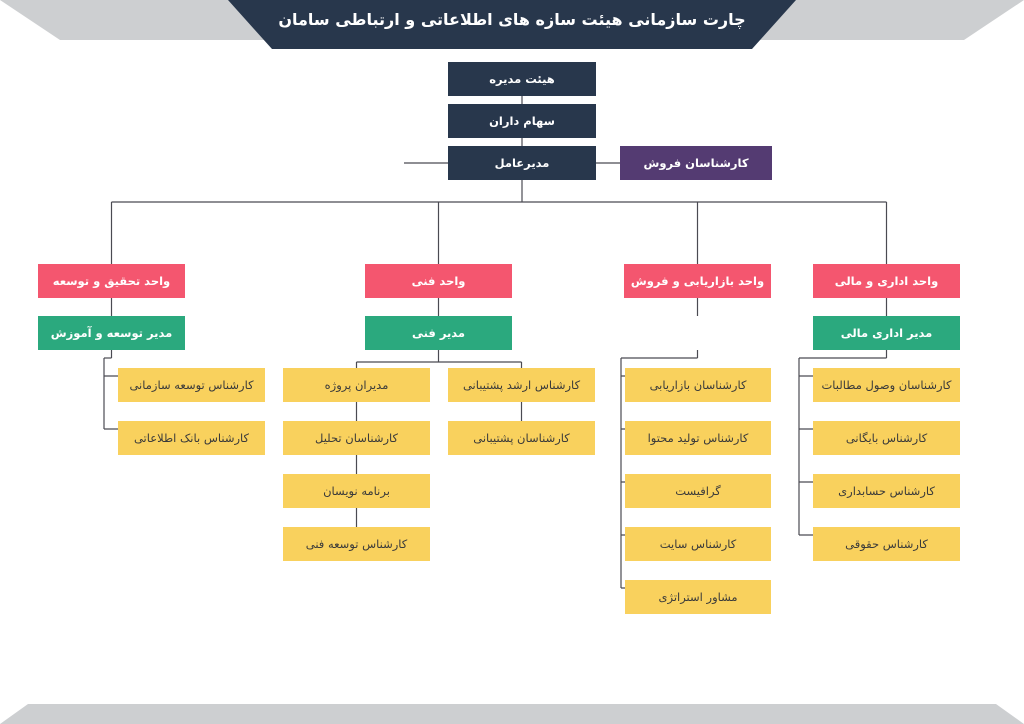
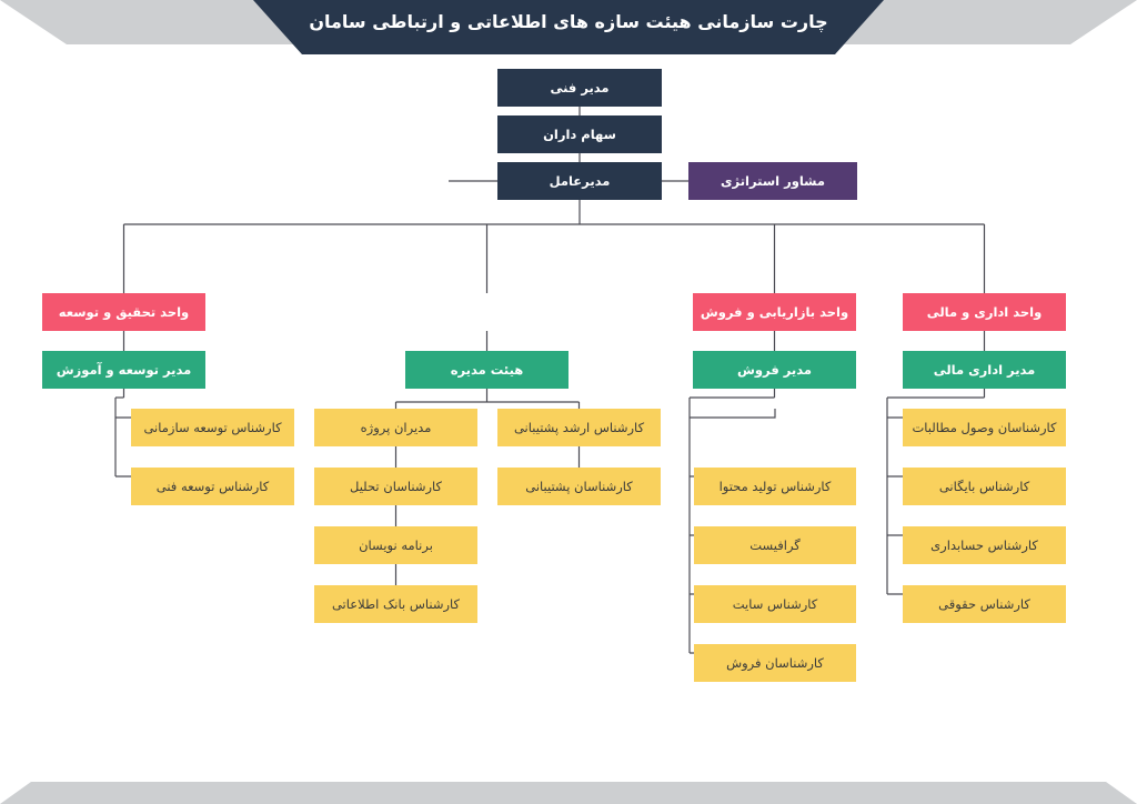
  چارت سازمانی هیئت سازه های اطلاعاتی و ارتباطی سامان
- هیئت مدیره
+ مدیر فنی
  سهام داران
  مدیرعامل
- کارشناسان فروش
+ مشاور استراتژی
  واحد تحقیق و توسعه
- واحد فنی
  واحد بازاریابی و فروش
  واحد اداری و مالی
  مدیر توسعه و آموزش
- مدیر فنی
+ هیئت مدیره
+ مدیر فروش
  مدیر اداری مالی
  کارشناس توسعه سازمانی
- کارشناس بانک اطلاعاتی
+ کارشناس توسعه فنی
  مدیران پروژه
  کارشناسان تحلیل
  برنامه نویسان
- کارشناس توسعه فنی
+ کارشناس بانک اطلاعاتی
  کارشناس ارشد پشتیبانی
  کارشناسان پشتیبانی
- کارشناسان بازاریابی
  کارشناس تولید محتوا
  گرافیست
  کارشناس سایت
- مشاور استراتژی
+ کارشناسان فروش
  کارشناسان وصول مطالبات
  کارشناس بایگانی
  کارشناس حسابداری
  کارشناس حقوقی
